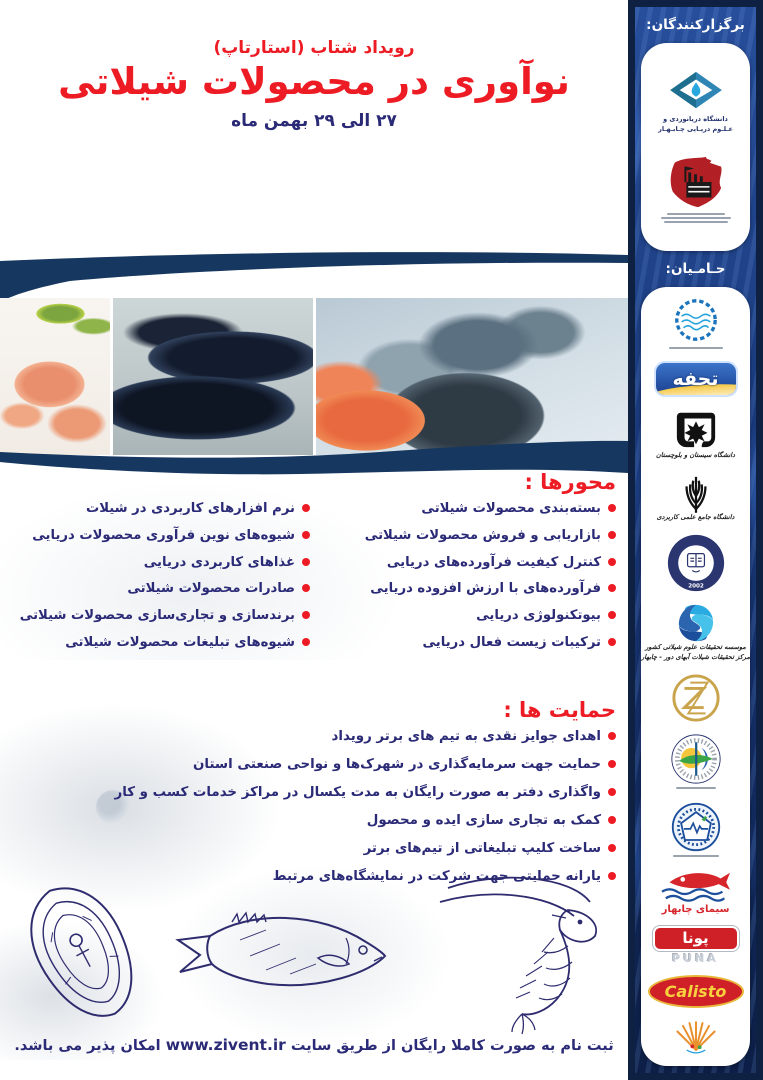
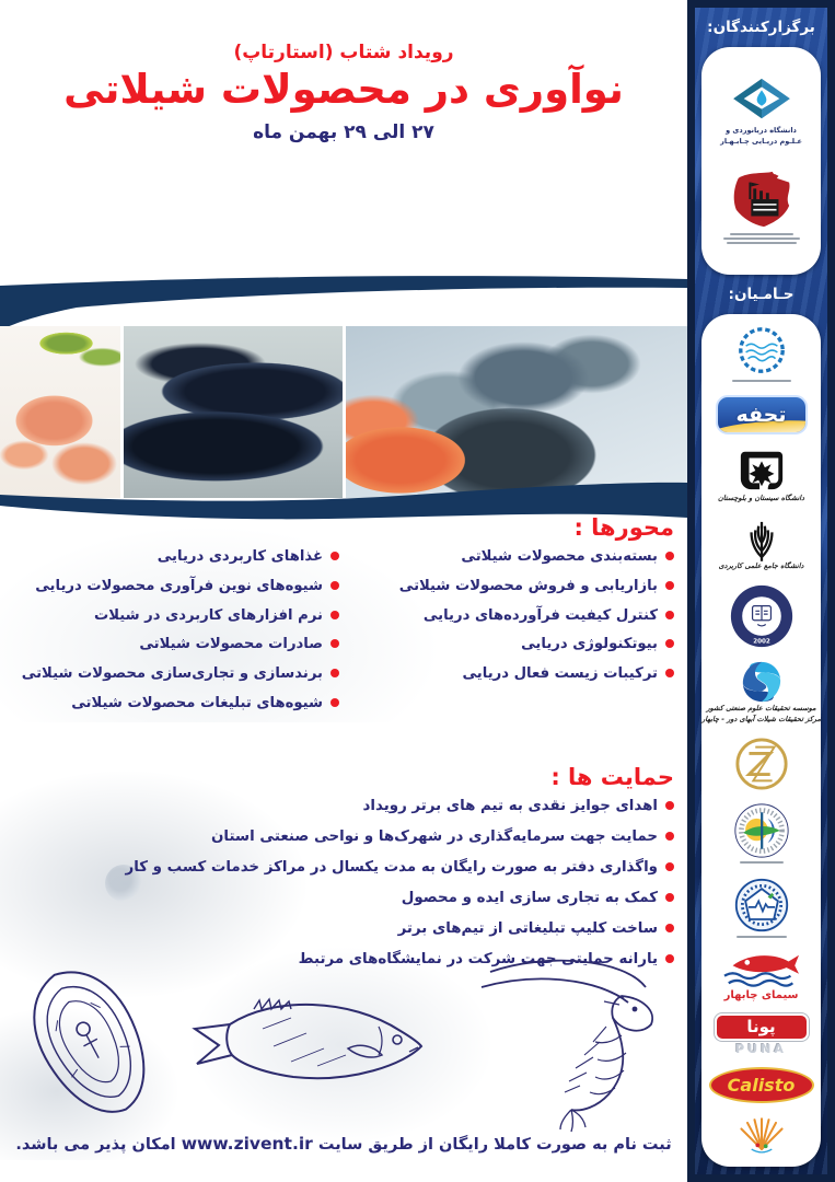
  رویداد شتاب (استارتاپ)
  نوآوری در محصولات شیلاتی
  ۲۷ الی ۲۹ بهمن ماه
  محورها :
  بسته‌بندی محصولات شیلاتی
  بازاریابی و فروش محصولات شیلاتی
  کنترل کیفیت فرآورده‌های دریایی
- فرآورده‌های با ارزش افزوده دریایی
  بیوتکنولوژی دریایی
  ترکیبات زیست فعال دریایی
- نرم افزارهای کاربردی در شیلات
+ غذاهای کاربردی دریایی
  شیوه‌های نوین فرآوری محصولات دریایی
- غذاهای کاربردی دریایی
+ نرم افزارهای کاربردی در شیلات
  صادرات محصولات شیلاتی
  برندسازی و تجاری‌سازی محصولات شیلاتی
  شیوه‌های تبلیغات محصولات شیلاتی
  حمایت ها :
  اهدای جوایز نقدی به تیم های برتر رویداد
  حمایت جهت سرمایه‌گذاری در شهرک‌ها و نواحی صنعتی استان
  واگذاری دفتر به صورت رایگان به مدت یکسال در مراکز خدمات کسب و کار
  کمک به تجاری سازی ایده و محصول
  ساخت کلیپ تبلیغاتی از تیم‌های برتر
  یارانه حمایتهت شرکت در نمایشگاه‌های مرتبط
  ثبت نام به صورت کاملا رایگان از طریق سایت www.zivent.ir امکان پذیر می باشد.
  برگزارکنندگان:
  دانشگاه دریانوردی و
  عـلـوم دریـایی چـابـهـار
  حـامـیان:
  تحفه
  دانشگاه سیستان و بلوچستان
  دانشگاه جامع علمی کاربردی
- موسسه تحقیقات علوم شیلاتی کشور
+ موسسه تحقیقات علوم صنعتی کشور
  مرکز تحقیقات شیلات آبهای دور - چابهار
  سیمای چابهار
  پونا
  PUNA
  Calisto
